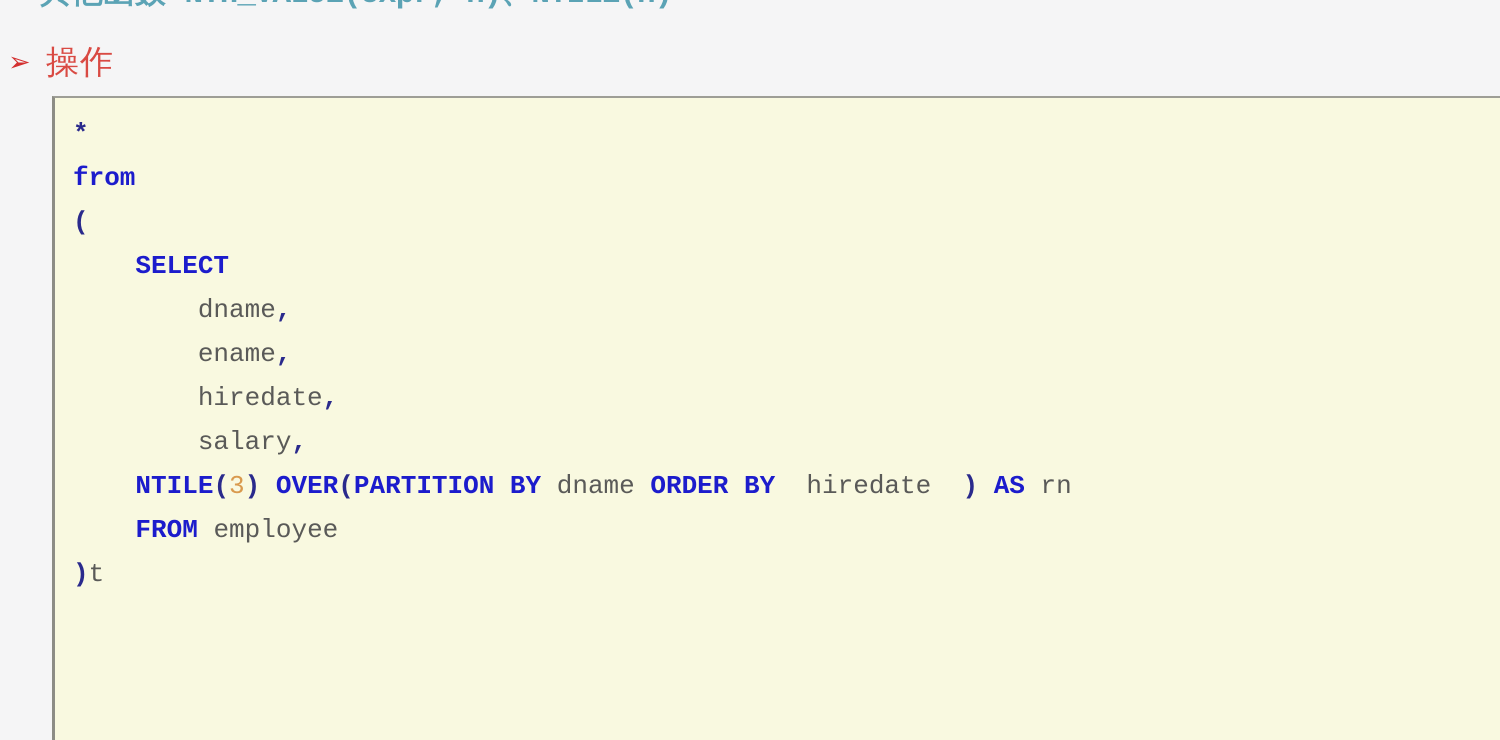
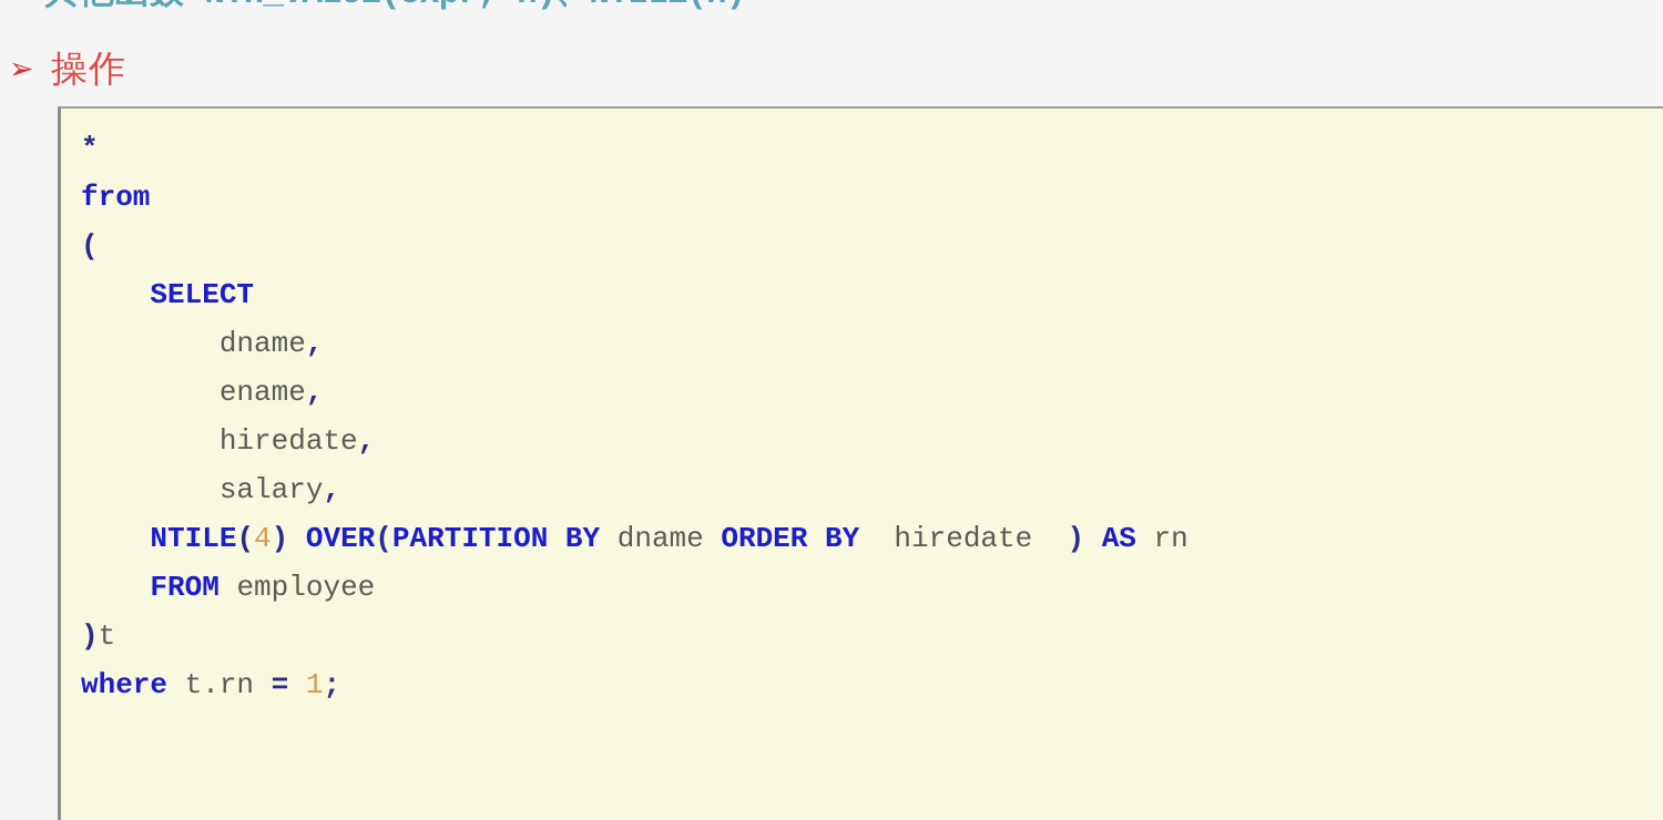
  ➢
  操作
  *
  from
  (
  SELECT
  dname,
  ename,
  hiredate,
  salary,
- NTILE(3) OVER(PARTITION BY dname ORDER BY hiredate ) AS rn
+ NTILE(4) OVER(PARTITION BY dname ORDER BY hiredate ) AS rn
  FROM employee
  )t
+ where t.rn = 1;
